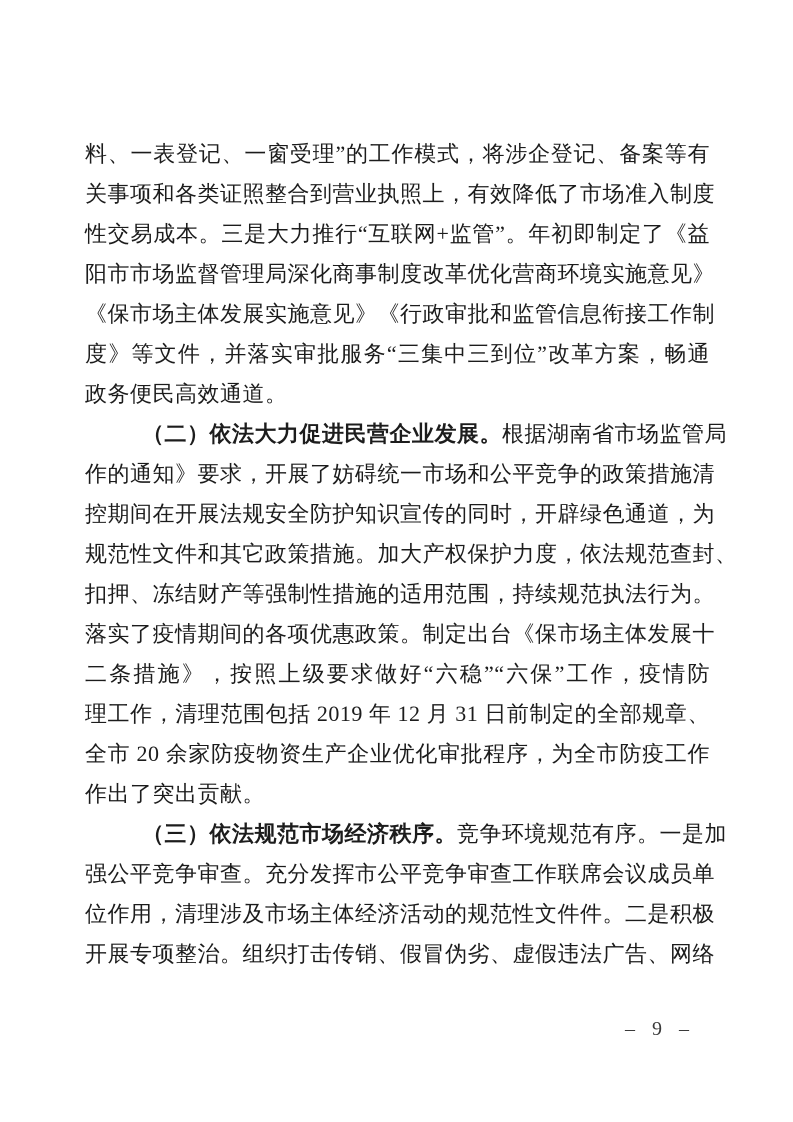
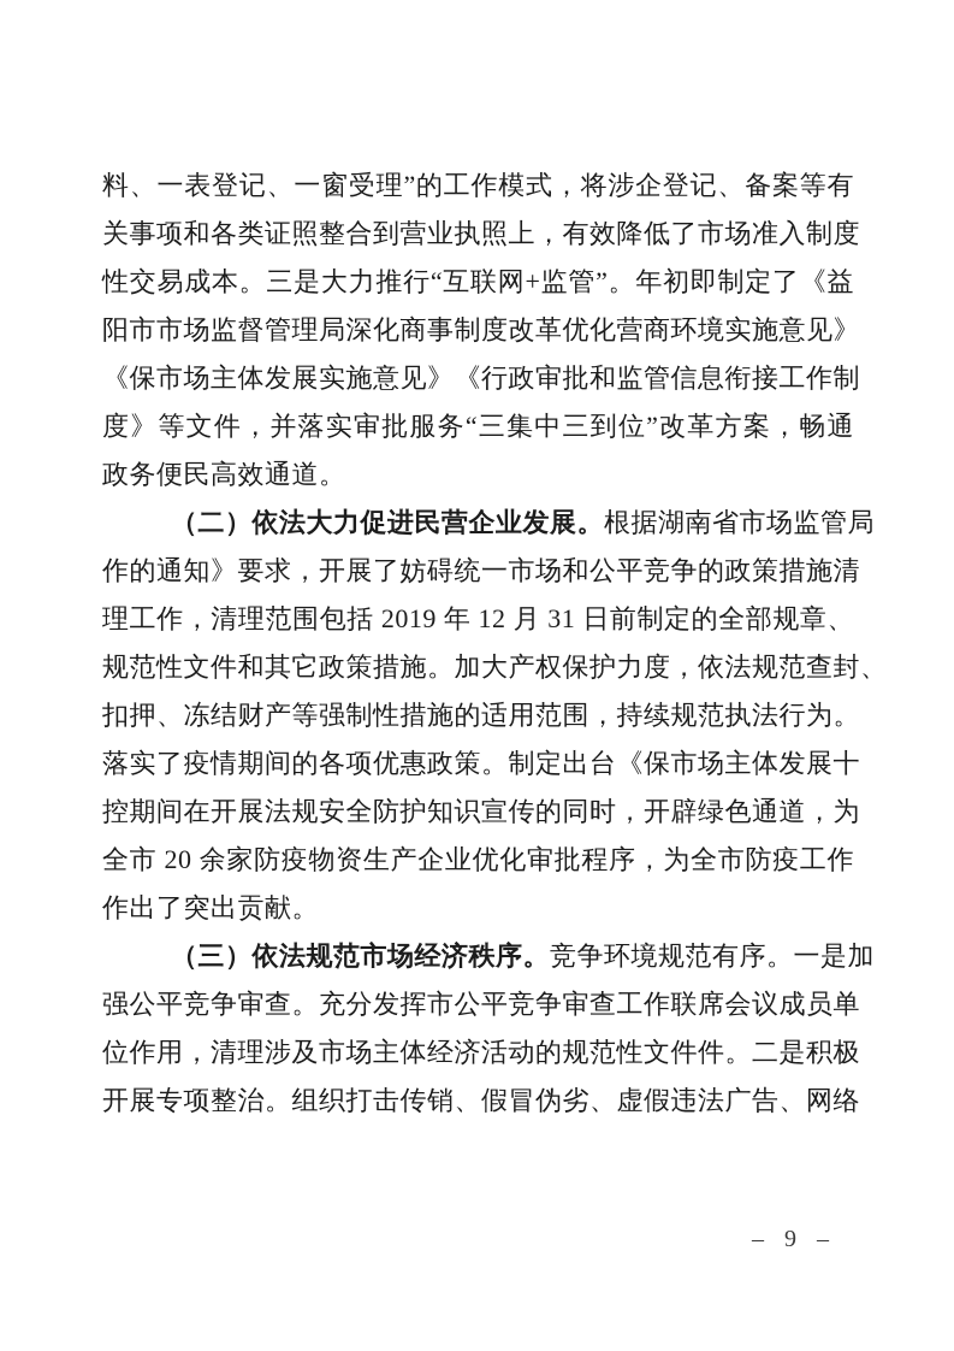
  料、一表登记、一窗受理”的工作模式，将涉企登记、备案等有
  关事项和各类证照整合到营业执照上，有效降低了市场准入制度
  性交易成本。三是大力推行“互联网+监管”。年初即制定了《益
  阳市市场监督管理局深化商事制度改革优化营商环境实施意见》
  《保市场主体发展实施意见》《行政审批和监管信息衔接工作制
  度》等文件，并落实审批服务“三集中三到位”改革方案，畅通
  政务便民高效通道。
  （二）依法大力促进民营企业发展。根据湖南省市场监管局
  作的通知》要求，开展了妨碍统一市场和公平竞争的政策措施清
- 控期间在开展法规安全防护知识宣传的同时，开辟绿色通道，为
+ 理工作，清理范围包括 2019 年 12 月 31 日前制定的全部规章、
  规范性文件和其它政策措施。加大产权保护力度，依法规范查封、
  扣押、冻结财产等强制性措施的适用范围，持续规范执法行为。
  落实了疫情期间的各项优惠政策。制定出台《保市场主体发展十
- 二条措施》，按照上级要求做好“六稳”“六保”工作，疫情防
- 理工作，清理范围包括 2019 年 12 月 31 日前制定的全部规章、
+ 控期间在开展法规安全防护知识宣传的同时，开辟绿色通道，为
  全市 20 余家防疫物资生产企业优化审批程序，为全市防疫工作
  作出了突出贡献。
  （三）依法规范市场经济秩序。竞争环境规范有序。一是加
  强公平竞争审查。充分发挥市公平竞争审查工作联席会议成员单
  位作用，清理涉及市场主体经济活动的规范性文件件。二是积极
  开展专项整治。组织打击传销、假冒伪劣、虚假违法广告、网络
  – 9 –
